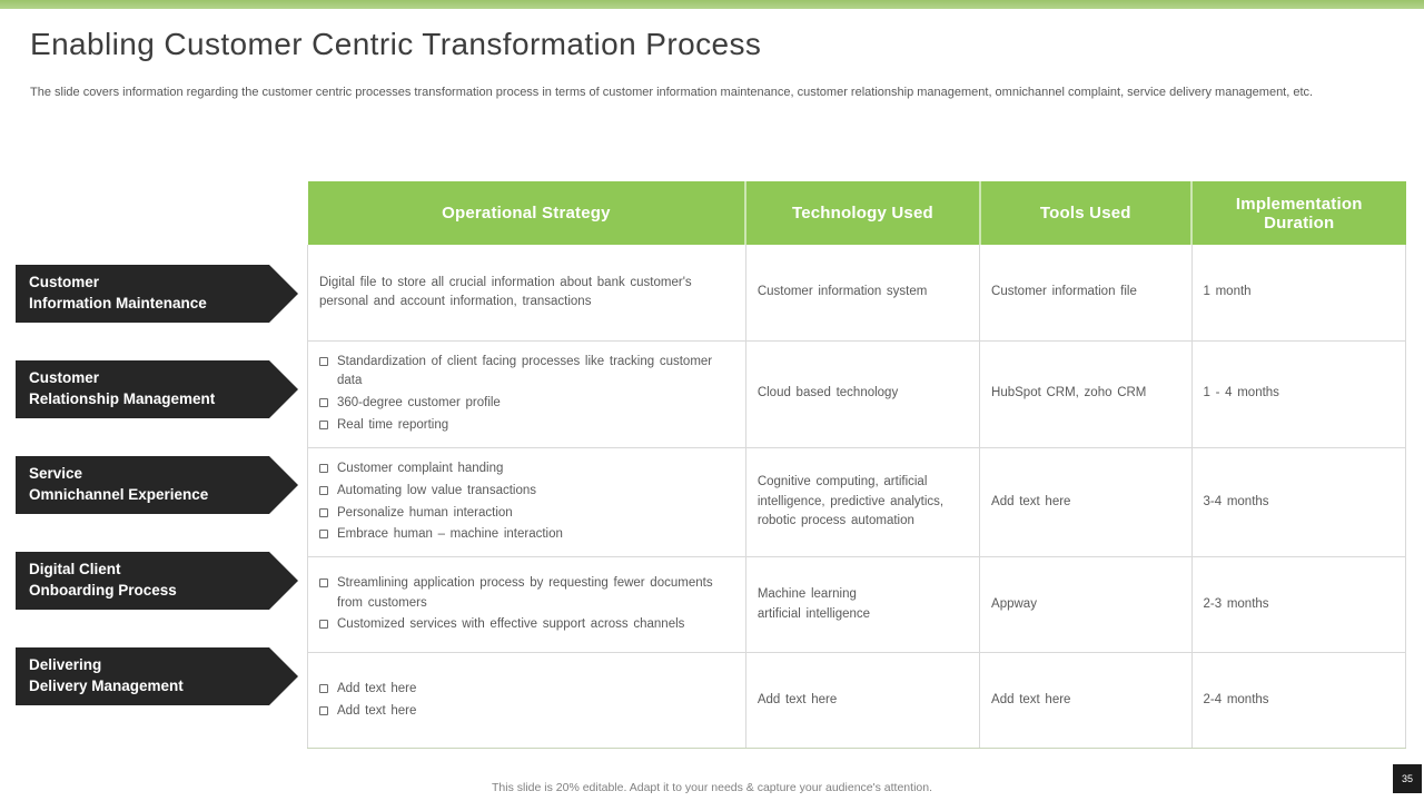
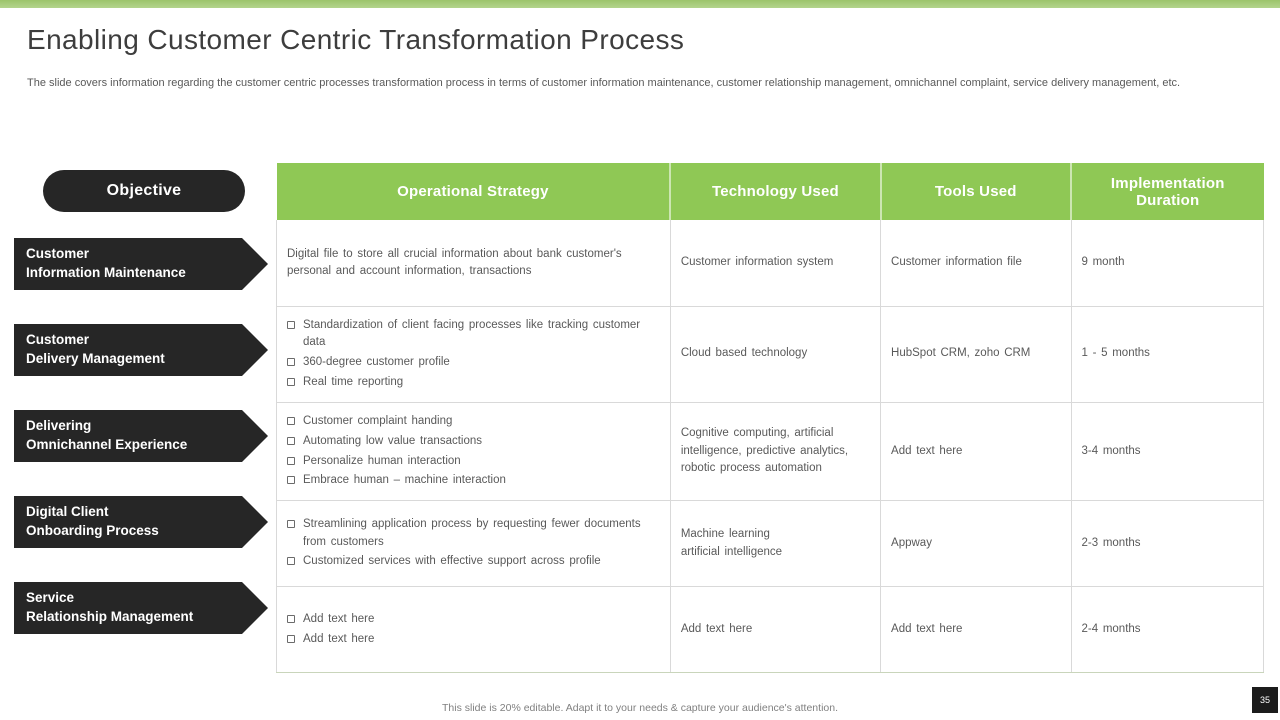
  Enabling Customer Centric Transformation Process
  The slide covers information regarding the customer centric processes transformation process in terms of customer information maintenance, customer relationship management, omnichannel complaint, service delivery management, etc.
+ Objective
  Customer
  Information Maintenance
  Customer
- Relationship Management
+ Delivery Management
- Service
+ Delivering
  Omnichannel Experience
  Digital Client
  Onboarding Process
- Delivering
+ Service
- Delivery Management
+ Relationship Management
  Operational Strategy	Technology Used	Tools Used	Implementation Duration
- Digital file to store all crucial information about bank customer's personal and account information, transactions	Customer information system	Customer information file	1 month
+ Digital file to store all crucial information about bank customer's personal and account information, transactions	Customer information system	Customer information file	9 month
- Standardization of client facing processes like tracking customer data360-degree customer profileReal time reporting	Cloud based technology	HubSpot CRM, zoho CRM	1 - 4 months
+ Standardization of client facing processes like tracking customer data360-degree customer profileReal time reporting	Cloud based technology	HubSpot CRM, zoho CRM	1 - 5 months
  Customer complaint handingAutomating low value transactionsPersonalize human interactionEmbrace human – machine interaction	Cognitive computing, artificial intelligence, predictive analytics, robotic process automation	Add text here	3-4 months
- Streamlining application process by requesting fewer documents from customersCustomized services with effective support across channels	Machine learning artificial intelligence	Appway	2-3 months
+ Streamlining application process by requesting fewer documents from customersCustomized services with effective support across profile	Machine learning artificial intelligence	Appway	2-3 months
  Add text hereAdd text here	Add text here	Add text here	2-4 months
  This slide is 20% editable. Adapt it to your needs & capture your audience's attention.
  35
